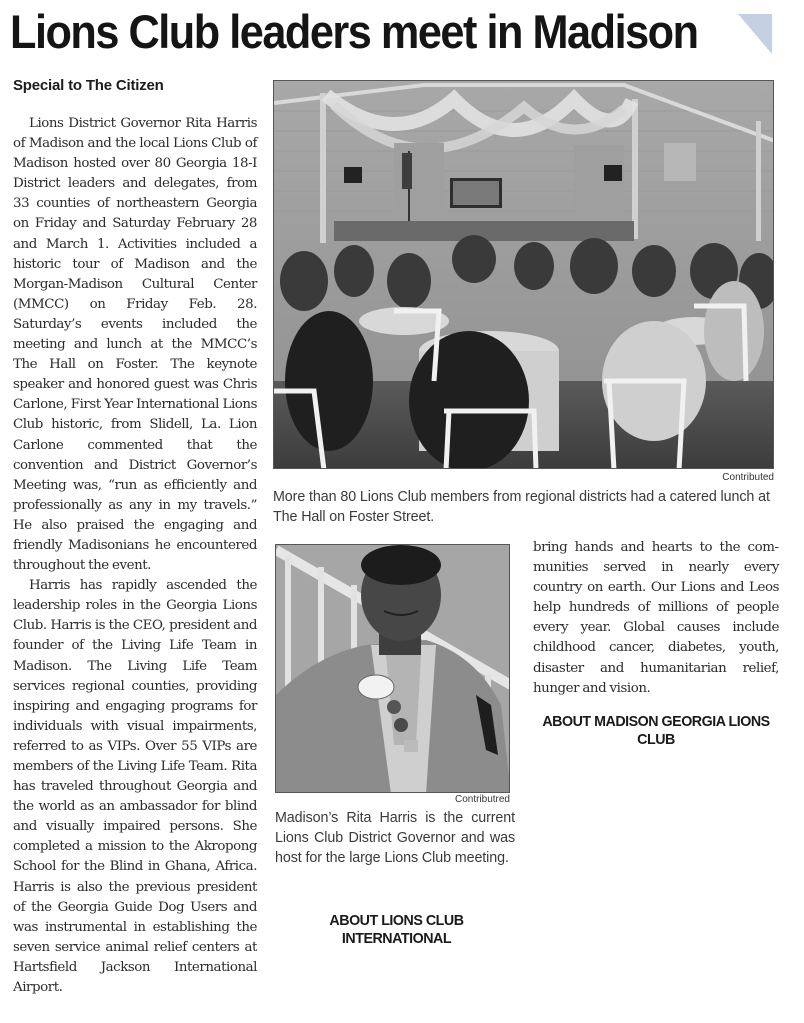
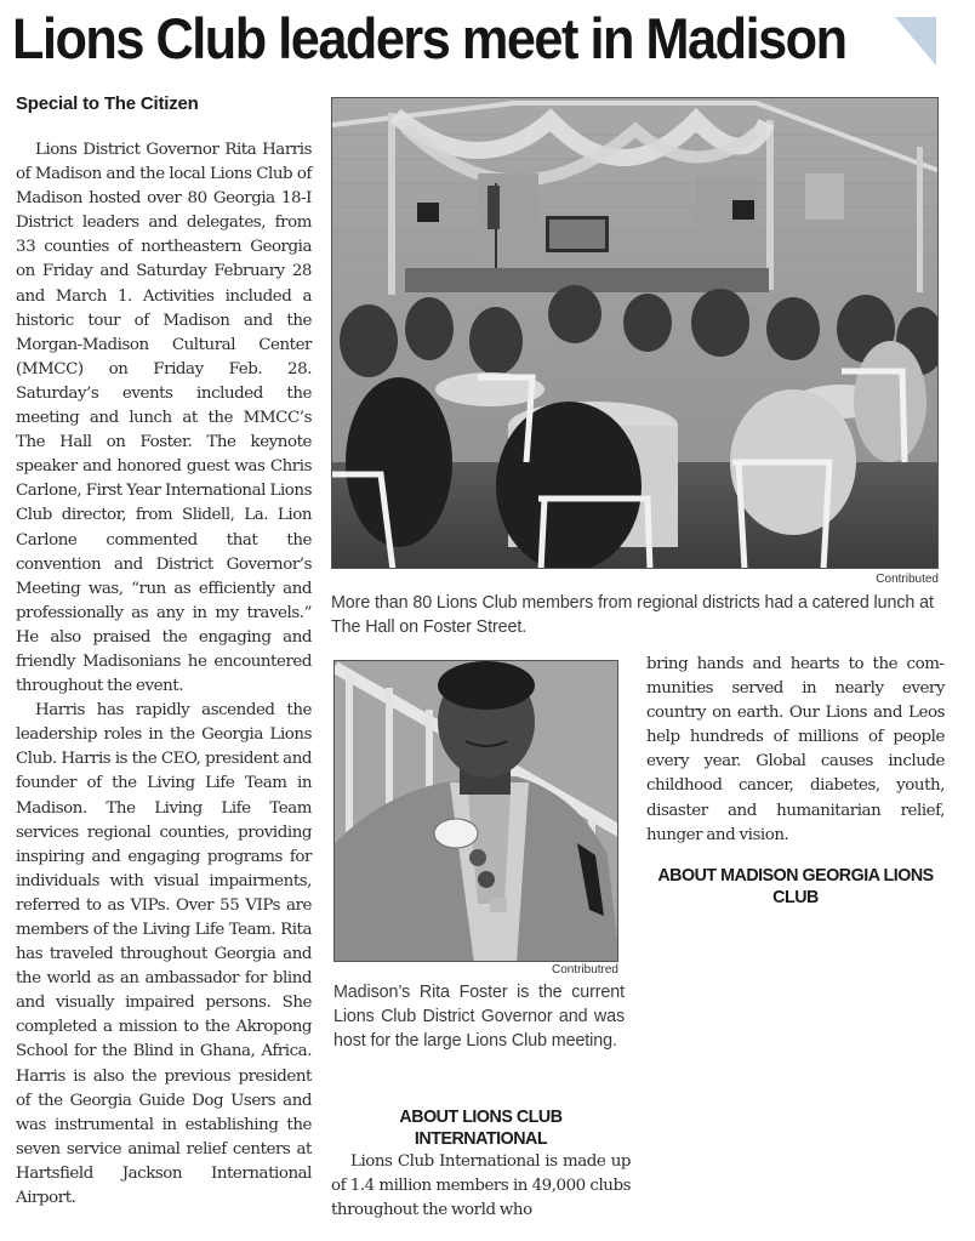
  Lions Club leaders meet in Madison
  Special to The Citizen
- Lions District Governor Rita Har­ris of Madison and the local Li­ons Club of Madison hosted over 80 Georgia 18-I District leaders and delegates, from 33 counties of northeastern Georgia on Friday and Saturday February 28 and March 1. Activities included a historic tour of Madison and the Morgan-Mad­ison Cultural Center (MMCC) on Friday Feb. 28. Saturday’s events included the meeting and lunch at the MMCC’s The Hall on Foster. The keynote speaker and honored guest was Chris Carlone, First Year International Lions Club historic, from Slidell, La. Lion Carlone com­mented that the convention and Dis­trict Governor’s Meeting was, “run as efficiently and professionally as any in my travels.” He also praised the engaging and friendly Madiso­nians he encountered throughout the event.
+ Lions District Governor Rita Har­ris of Madison and the local Li­ons Club of Madison hosted over 80 Georgia 18-I District leaders and delegates, from 33 counties of northeastern Georgia on Friday and Saturday February 28 and March 1. Activities included a historic tour of Madison and the Morgan-Mad­ison Cultural Center (MMCC) on Friday Feb. 28. Saturday’s events included the meeting and lunch at the MMCC’s The Hall on Foster. The keynote speaker and honored guest was Chris Carlone, First Year International Lions Club director, from Slidell, La. Lion Carlone com­mented that the convention and Dis­trict Governor’s Meeting was, “run as efficiently and professionally as any in my travels.” He also praised the engaging and friendly Madiso­nians he encountered throughout the event.
  Harris has rapidly ascended the leadership roles in the Georgia Li­ons Club. Harris is the CEO, presi­dent and founder of the Living Life Team in Madison. The Living Life Team services regional counties, providing inspiring and engaging programs for individuals with vi­sual impairments, referred to as VIPs. Over 55 VIPs are members of the Living Life Team. Rita has traveled throughout Georgia and the world as an ambassador for blind and visually impaired persons. She completed a mission to the Akro­pong School for the Blind in Ghana, Africa. Harris is also the previous president of the Georgia Guide Dog Users and was instrumental in es­tablishing the seven service animal relief centers at Hartsfield Jackson International Airport.
  Contributed
  More than 80 Lions Club members from regional districts had a catered lunch at The Hall on Foster Street.
  Contributred
- Madison’s Rita Harris is the cur­rent Lions Club District Governor and was host for the large Lions Club meeting.
+ Madison’s Rita Foster is the cur­rent Lions Club District Governor and was host for the large Lions Club meeting.
  ABOUT LIONS CLUB INTERNATIONAL
+ Lions Club International is made up of 1.4 million members in 49,000 clubs throughout the world who
  bring hands and hearts to the com­munities served in nearly every country on earth. Our Lions and Leos help hundreds of millions of people every year. Global causes include childhood cancer, diabetes, youth, disaster and humanitarian relief, hunger and vision.
  ABOUT MADISON GEORGIA LIONS CLUB
